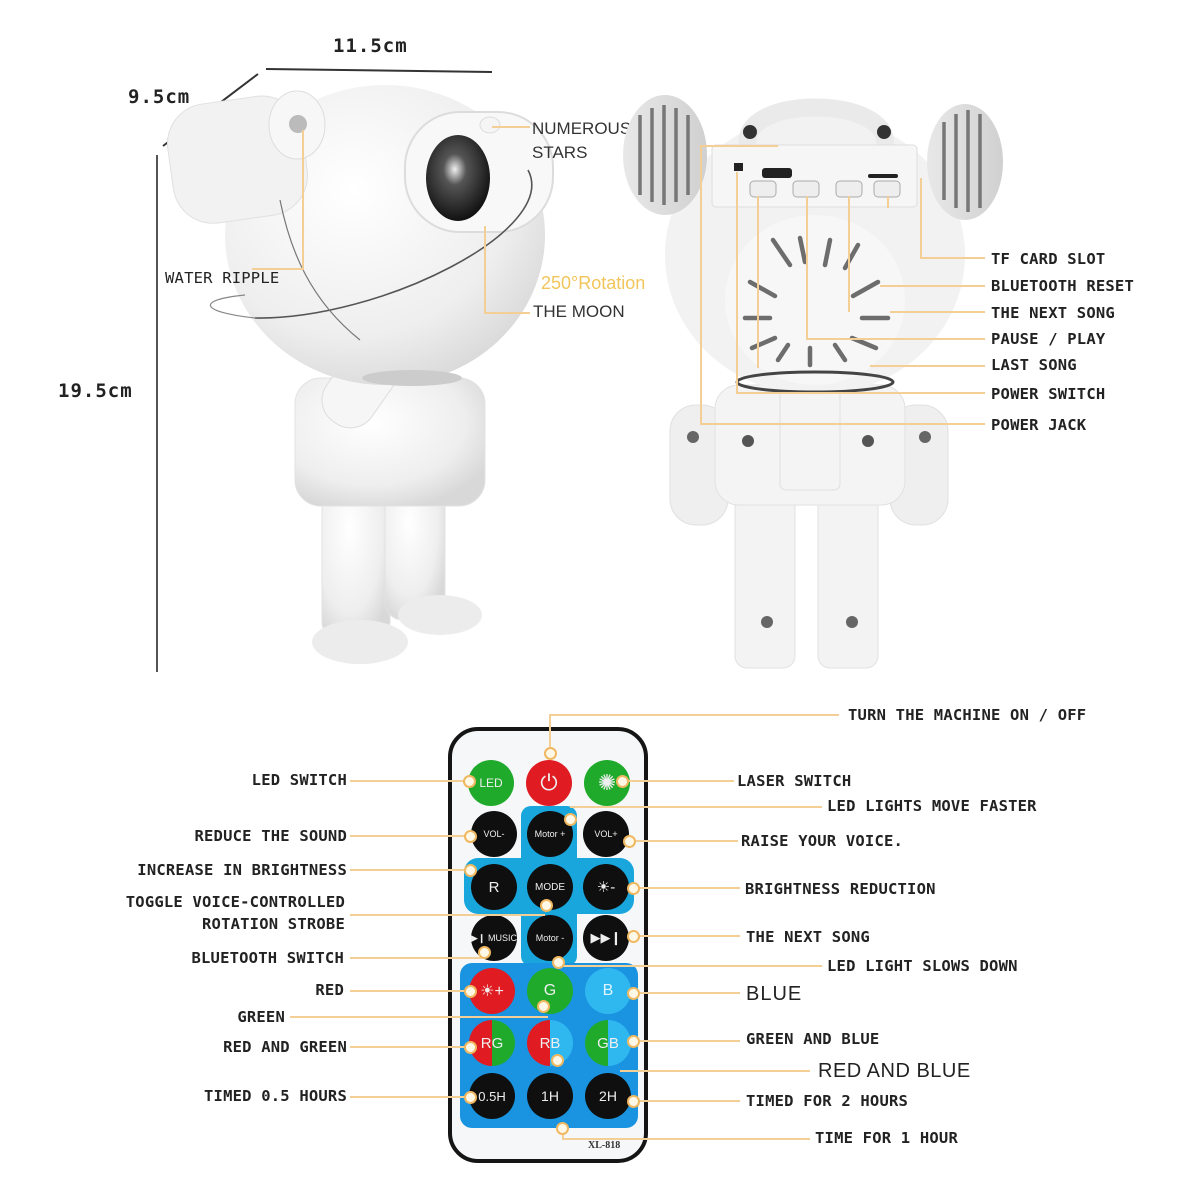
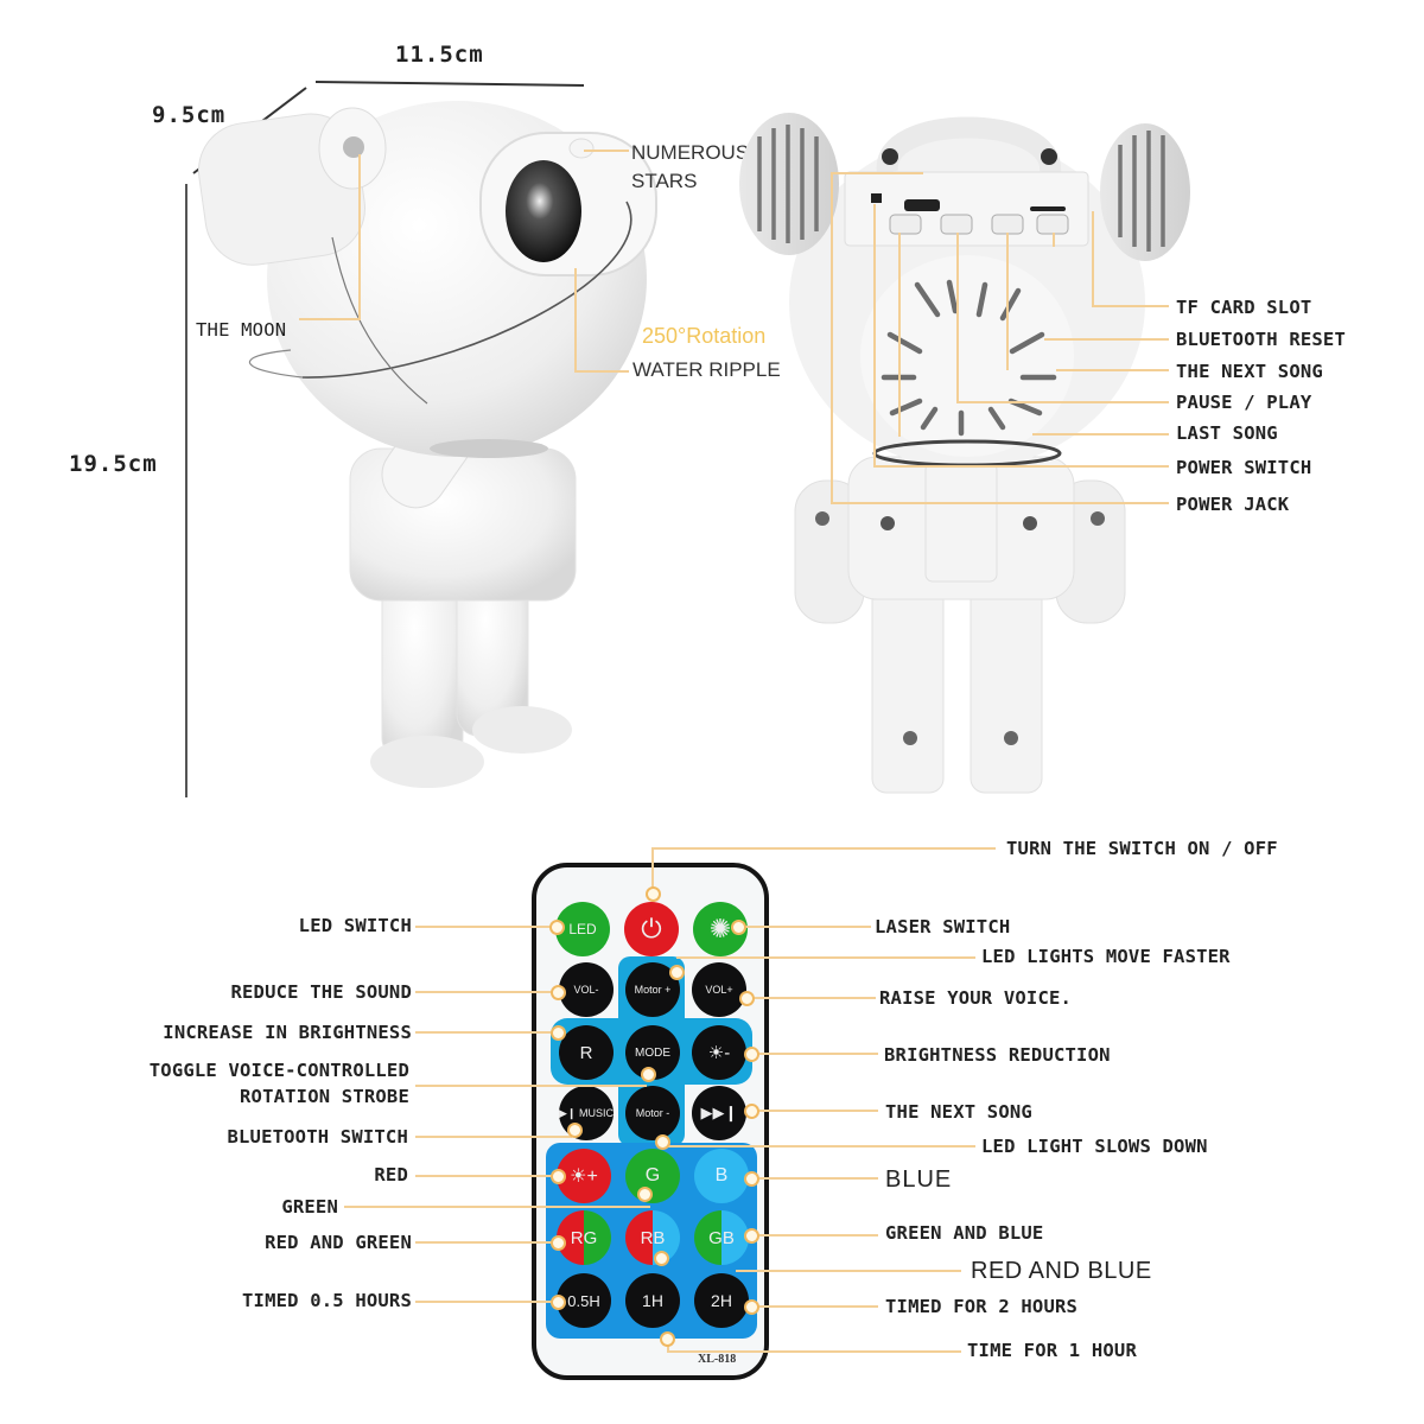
  11.5cm
  9.5cm
  19.5cm
  NUMEROUS
  STARS
- WATER RIPPLE
+ THE MOON
  250°Rotation
- THE MOON
+ WATER RIPPLE
  TF CARD SLOT
  BLUETOOTH RESET
  THE NEXT SONG
  PAUSE / PLAY
  LAST SONG
  POWER SWITCH
  POWER JACK
  LED
  ⏻
  ✺
  VOL-
  Motor +
  VOL+
  R
  MODE
  ☀-
  ▶❙ MUSIC
  Motor -
  ▶▶❙
  ☀+
  G
  B
  RG
  RB
  GB
  0.5H
  1H
  2H
  XL-818
  LED SWITCH
  REDUCE THE SOUND
  INCREASE IN BRIGHTNESS
  TOGGLE VOICE-CONTROLLED
  ROTATION STROBE
  BLUETOOTH SWITCH
  RED
  GREEN
  RED AND GREEN
  TIMED 0.5 HOURS
- TURN THE MACHINE ON / OFF
+ TURN THE SWITCH ON / OFF
  LASER SWITCH
  LED LIGHTS MOVE FASTER
  RAISE YOUR VOICE.
  BRIGHTNESS REDUCTION
  THE NEXT SONG
  LED LIGHT SLOWS DOWN
  BLUE
  GREEN AND BLUE
  RED AND BLUE
  TIMED FOR 2 HOURS
  TIME FOR 1 HOUR
